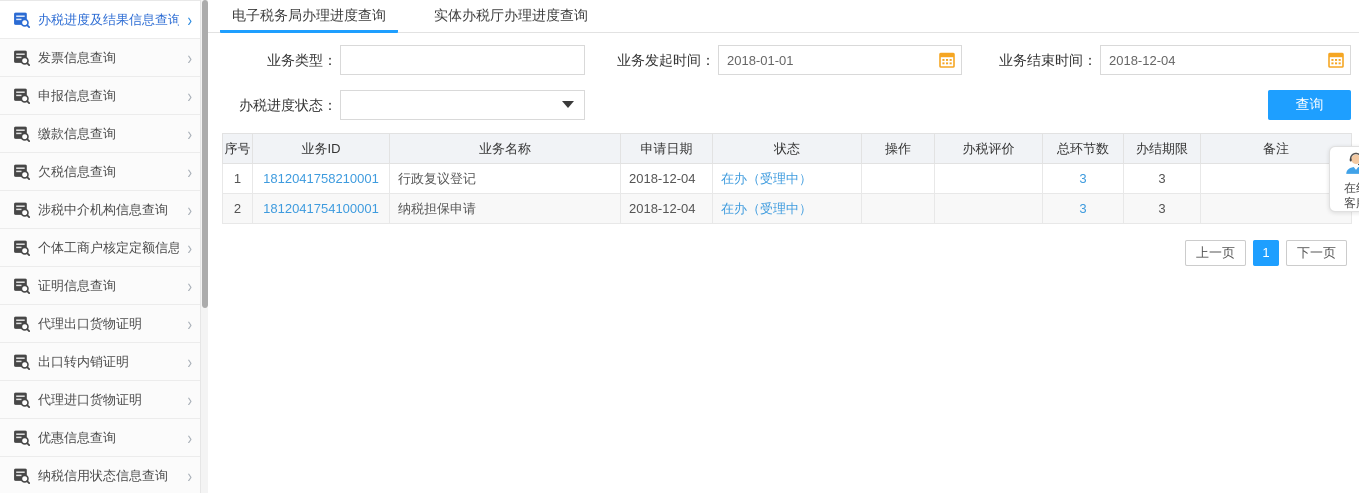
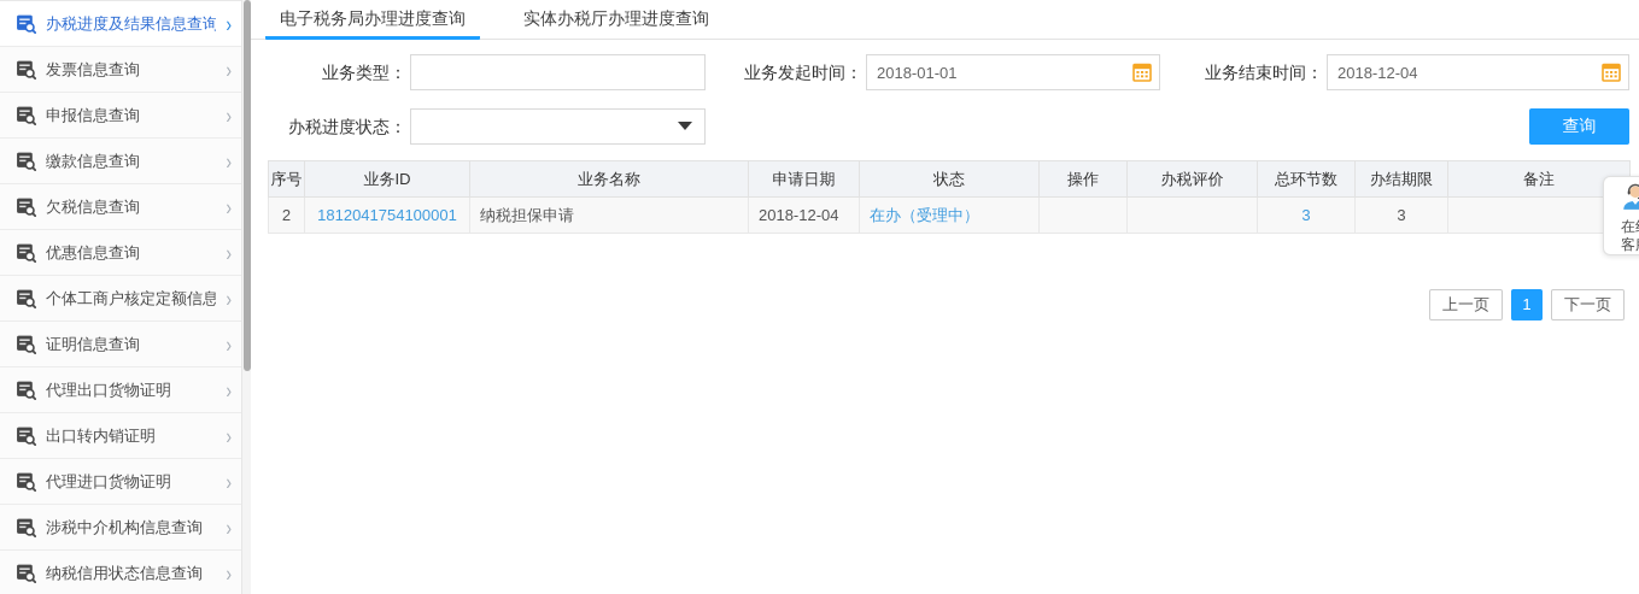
  办税进度及结果信息查询
  ›
  发票信息查询
  ›
  申报信息查询
  ›
  缴款信息查询
  ›
  欠税信息查询
  ›
- 涉税中介机构信息查询
+ 优惠信息查询
  ›
  个体工商户核定定额信息
  ›
  证明信息查询
  ›
  代理出口货物证明
  ›
  出口转内销证明
  ›
  代理进口货物证明
  ›
- 优惠信息查询
+ 涉税中介机构信息查询
  ›
  纳税信用状态信息查询
  ›
  电子税务局办理进度查询
  实体办税厅办理进度查询
  业务类型：
  业务发起时间：
  2018-01-01
  业务结束时间：
  2018-12-04
  办税进度状态：
  查询
  序号	业务ID	业务名称	申请日期	状态	操作	办税评价	总环节数	办结期限	备注
- 1	1812041758210001	行政复议登记	2018-12-04	在办（受理中）			3	3
  2	1812041754100001	纳税担保申请	2018-12-04	在办（受理中）			3	3
  上一页
  1
  下一页
